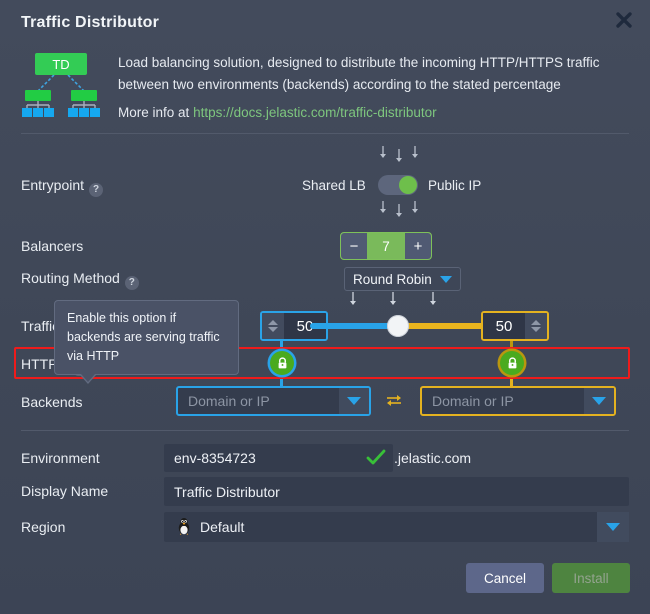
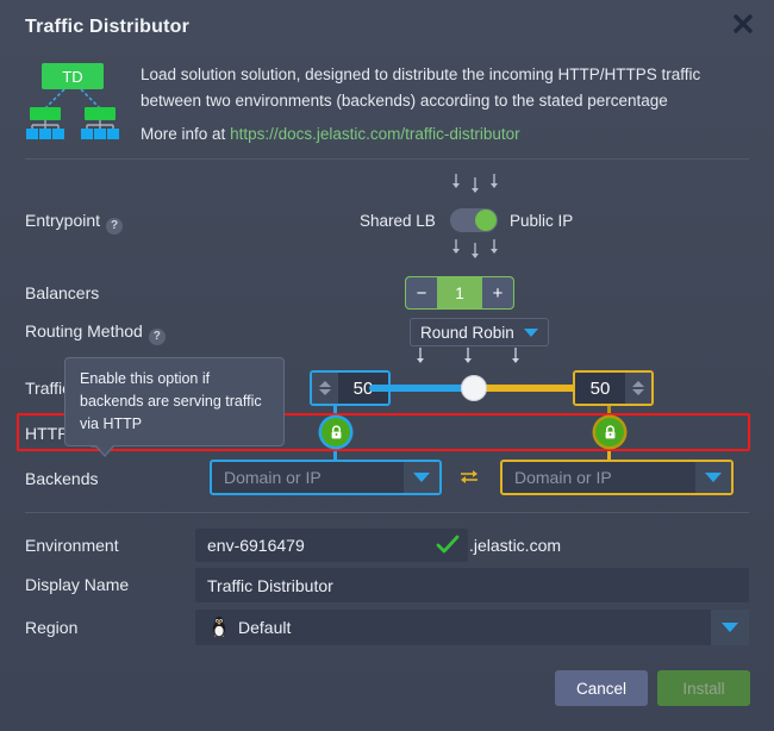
  Traffic Distributor
  TD
- Load balancing solution, designed to distribute the incoming HTTP/HTTPS traffic between two environments (backends) according to the stated percentage
+ Load solution solution, designed to distribute the incoming HTTP/HTTPS traffic between two environments (backends) according to the stated percentage
  More info at https://docs.jelastic.com/traffic-distributor
  Entrypoint ?
  Shared LB
  Public IP
  Balancers
  −
- 7
+ 1
  +
  Routing Method ?
  Round Robin
  Traffi
  50
  Enable this option if backends are serving traffic via HTTP
  Backends
  Domain or IP
  Domain or IP
  Environment
- env-8354723
+ env-6916479
  .jelastic.com
  Display Name
  Traffic Distributor
  Region
  Default
  Cancel
  Install
